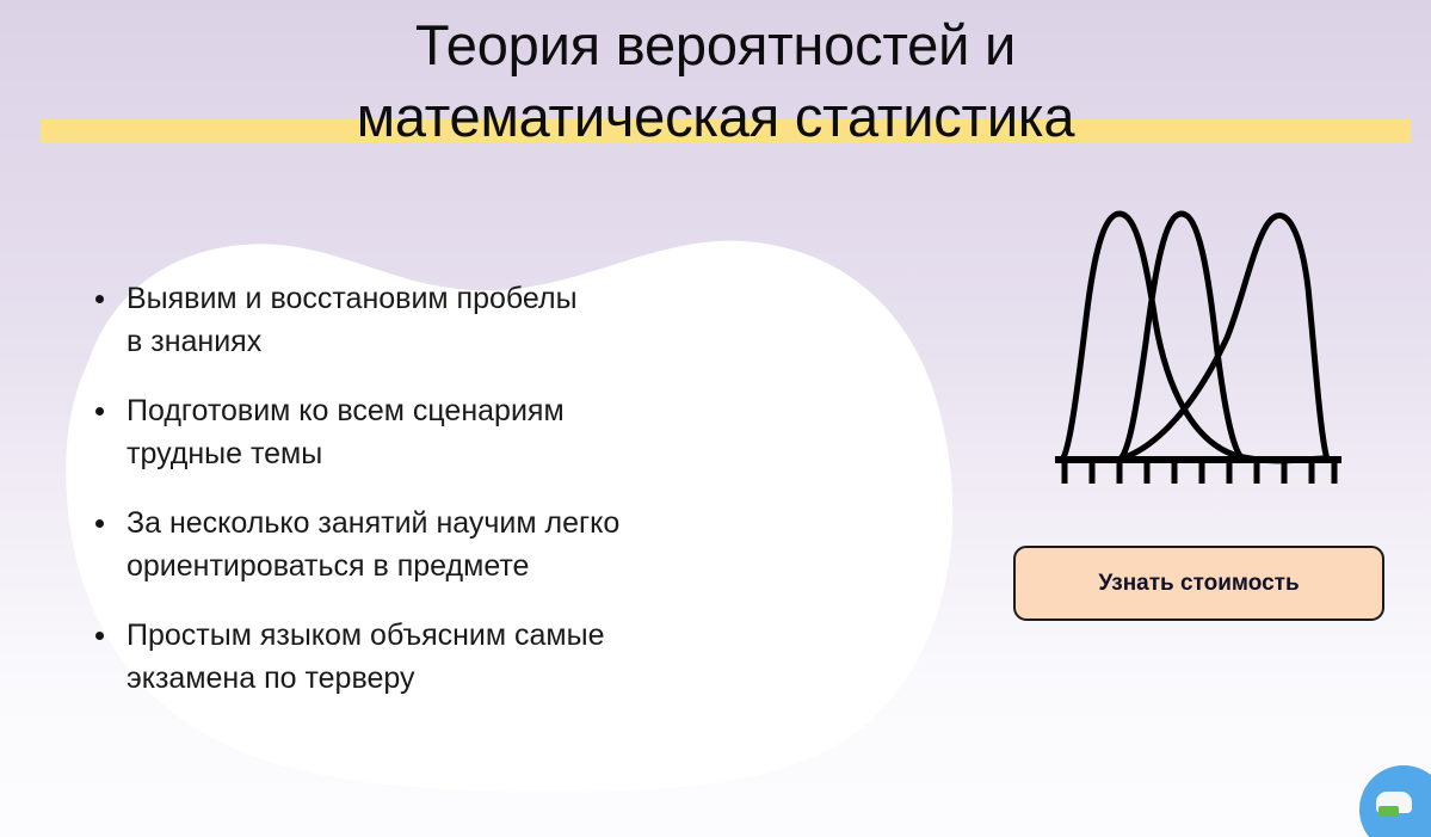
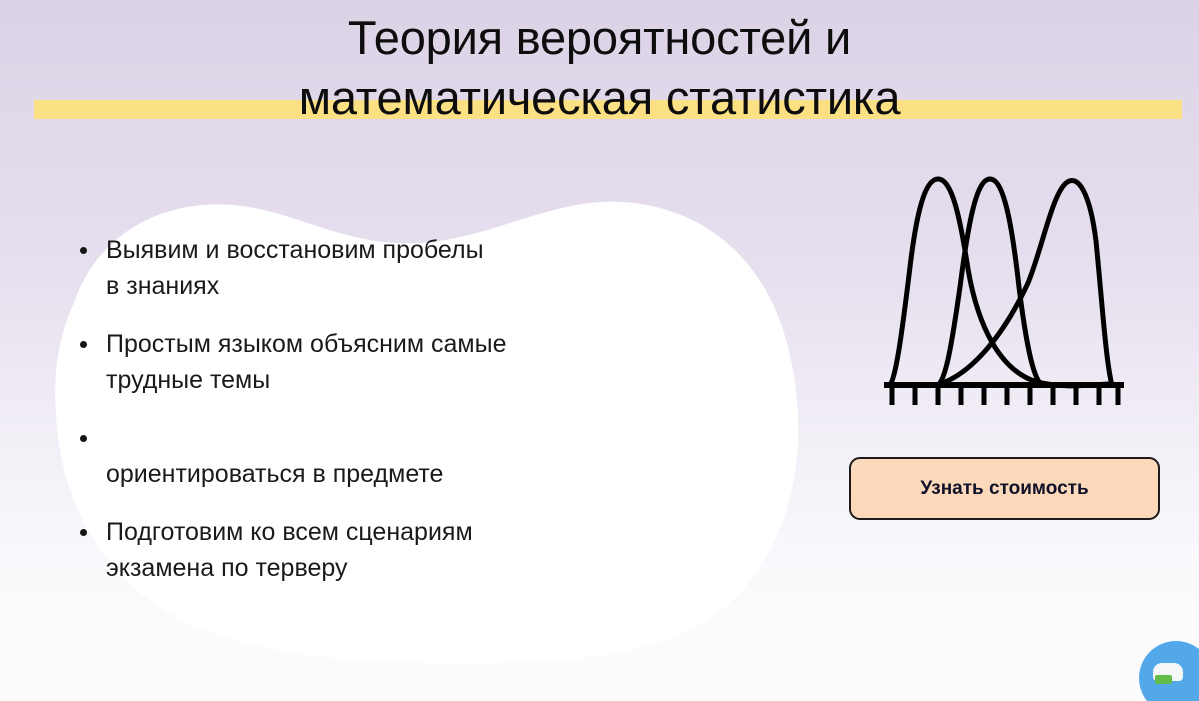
  Теория вероятностей и
  математическая статистика
  Выявим и восстановим пробелы
  в знаниях
- Подготовим ко всем сценариям
+ Простым языком объясним самые
  трудные темы
- За несколько занятий научим легко
  ориентироваться в предмете
- Простым языком объясним самые
+ Подготовим ко всем сценариям
  экзамена по терверу
  Узнать стоимость
